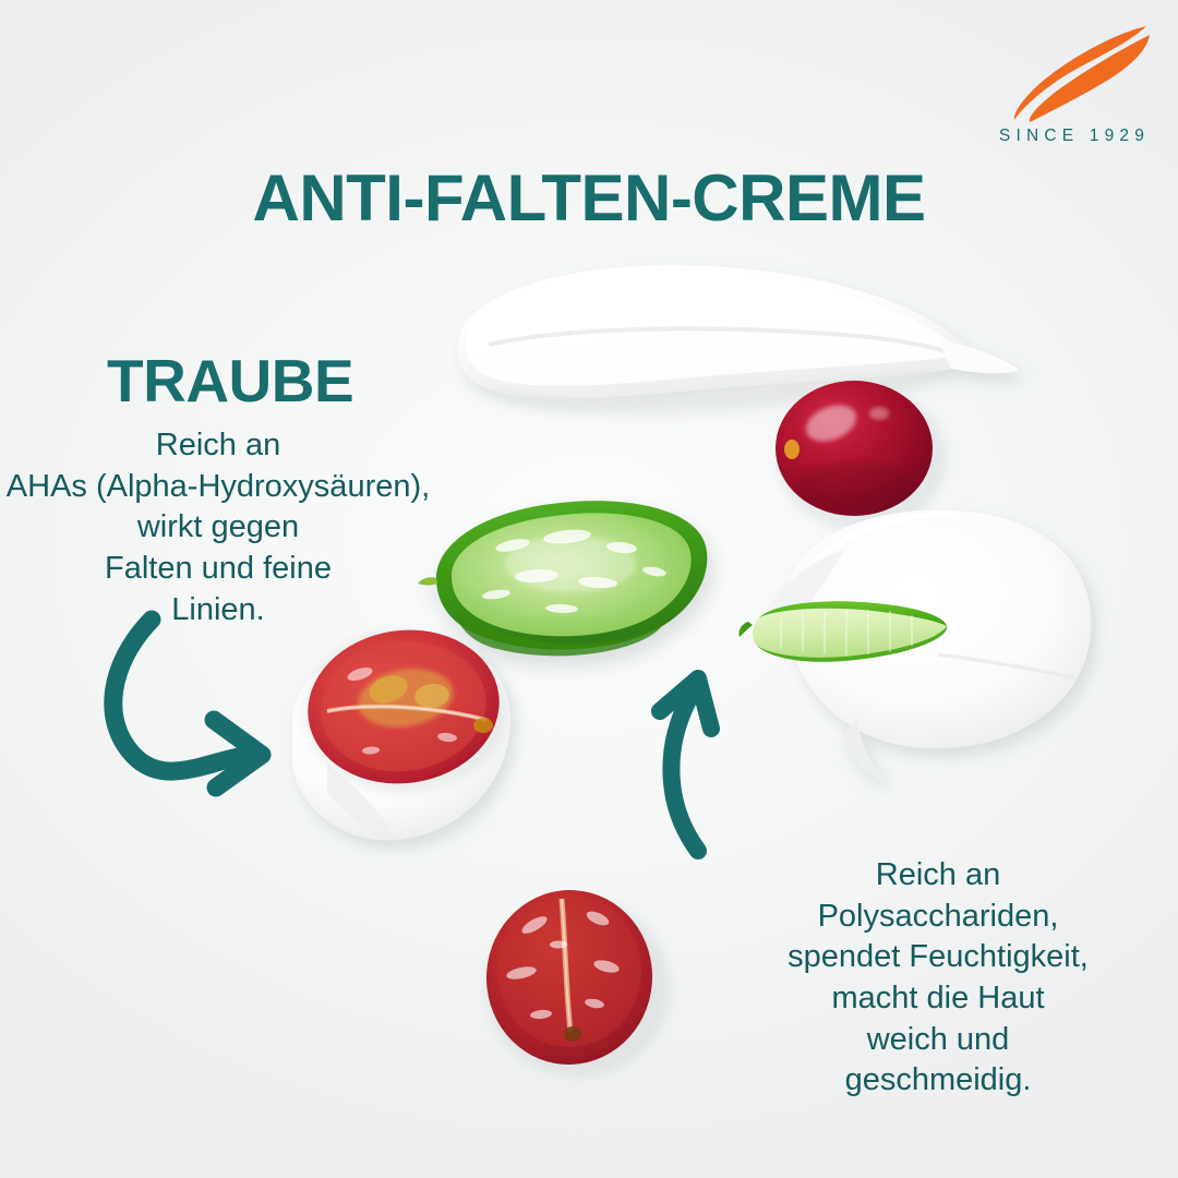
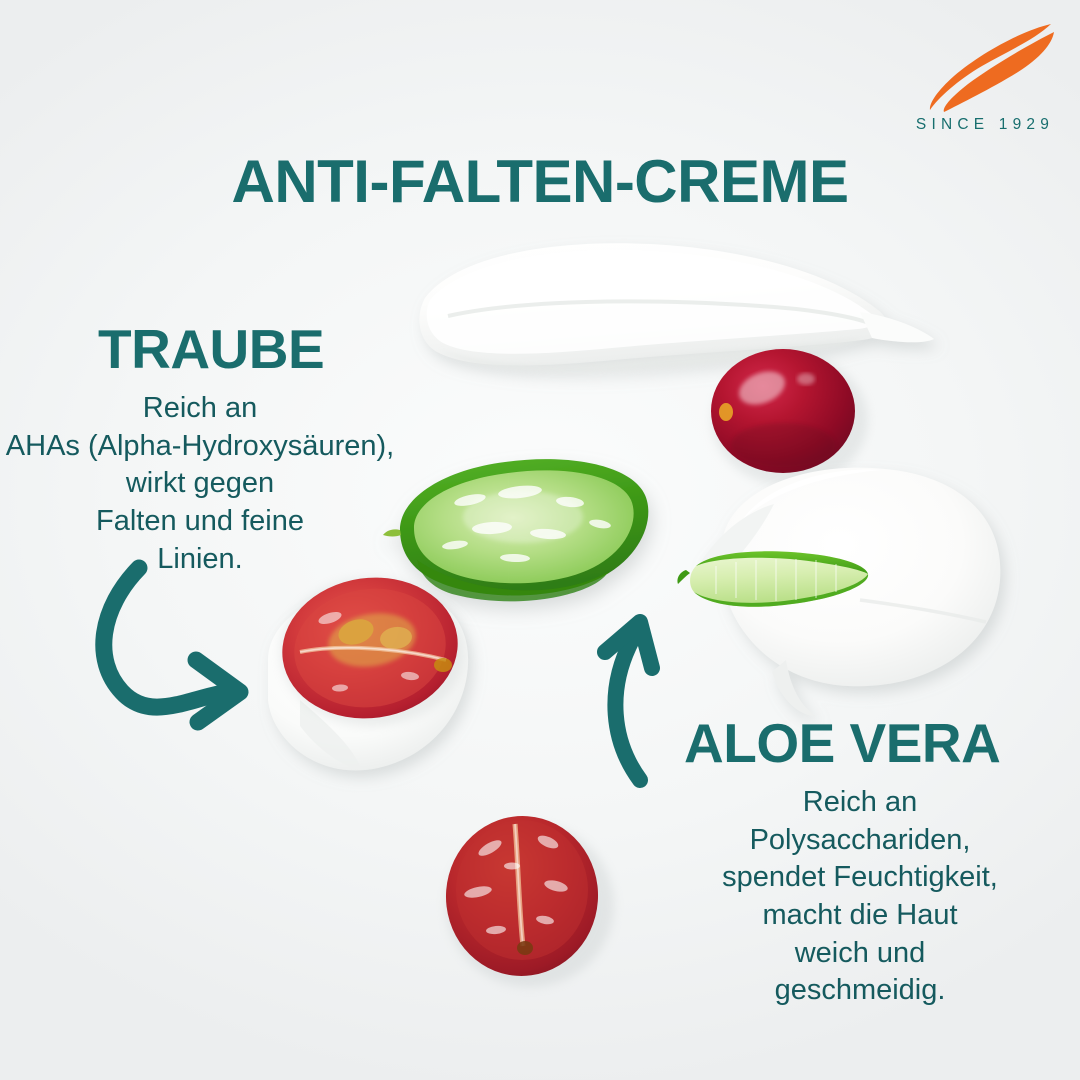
  SINCE 1929
  ANTI-FALTEN-CREME
  TRAUBE
  Reich an
  AHAs (Alpha-Hydroxysäuren),
  wirkt gegen
  Falten und feine
  Linien.
+ ALOE VERA
  Reich an
  Polysacchariden,
  spendet Feuchtigkeit,
  macht die Haut
  weich und
  geschmeidig.
